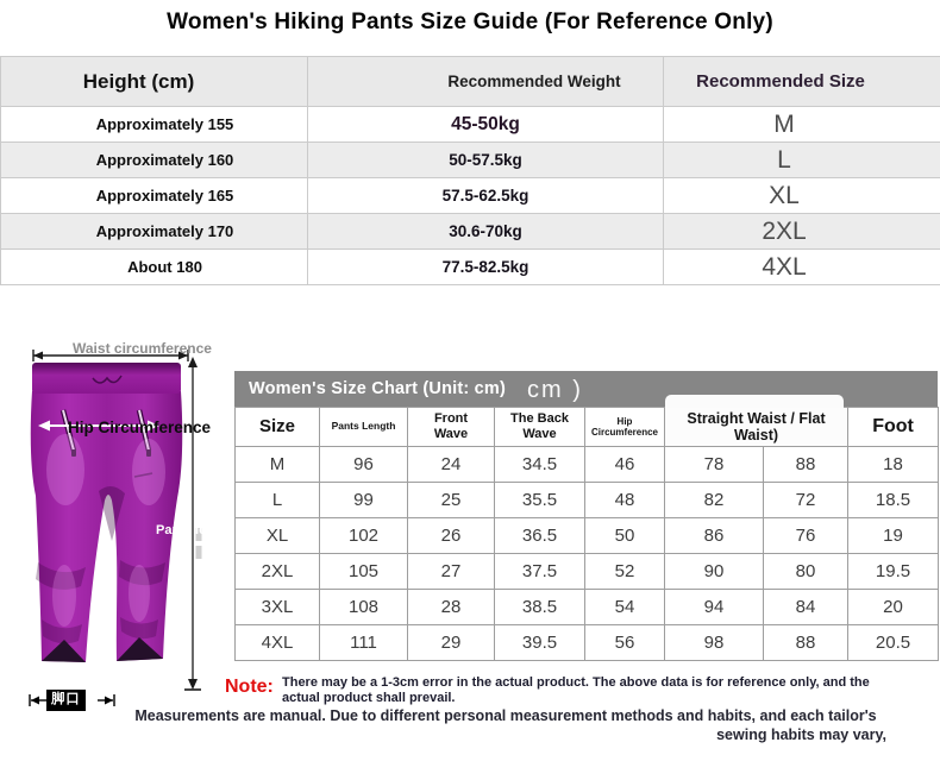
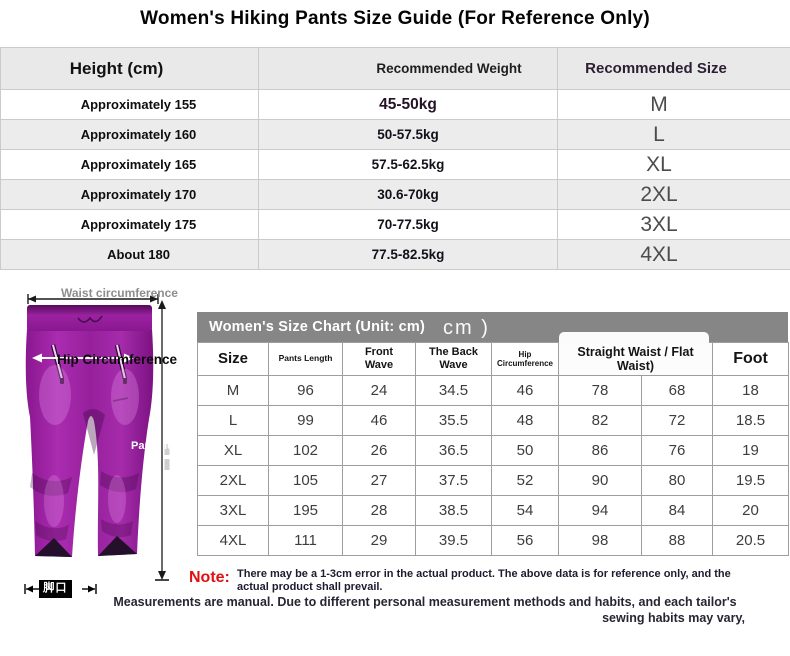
  Women's Hiking Pants Size Guide (For Reference Only)
  Height (cm)	Recommended Weight	Recommended Size
  Approximately 155	45-50kg	M
  Approximately 160	50-57.5kg	L
  Approximately 165	57.5-62.5kg	XL
  Approximately 170	30.6-70kg	2XL
+ Approximately 175	70-77.5kg	3XL
  About 180	77.5-82.5kg	4XL
  Waist circumference
  Hip Circumference
  Pants length
  脚口
  Women's Size Chart (Unit: cm)
  cm )
  Size	Pants Length	Front Wave	The Back Wave	Hip Circumference	Straight Waist / Flat Waist)	Foot
- M	96	24	34.5	46	78	88	18
+ M	96	24	34.5	46	78	68	18
- L	99	25	35.5	48	82	72	18.5
+ L	99	46	35.5	48	82	72	18.5
  XL	102	26	36.5	50	86	76	19
  2XL	105	27	37.5	52	90	80	19.5
- 3XL	108	28	38.5	54	94	84	20
+ 3XL	195	28	38.5	54	94	84	20
  4XL	111	29	39.5	56	98	88	20.5
  Note:
  There may be a 1-3cm error in the actual product. The above data is for reference only, and the
  actual product shall prevail.
  Measurements are manual. Due to different personal measurement methods and habits, and each tailor's
  sewing habits may vary,
